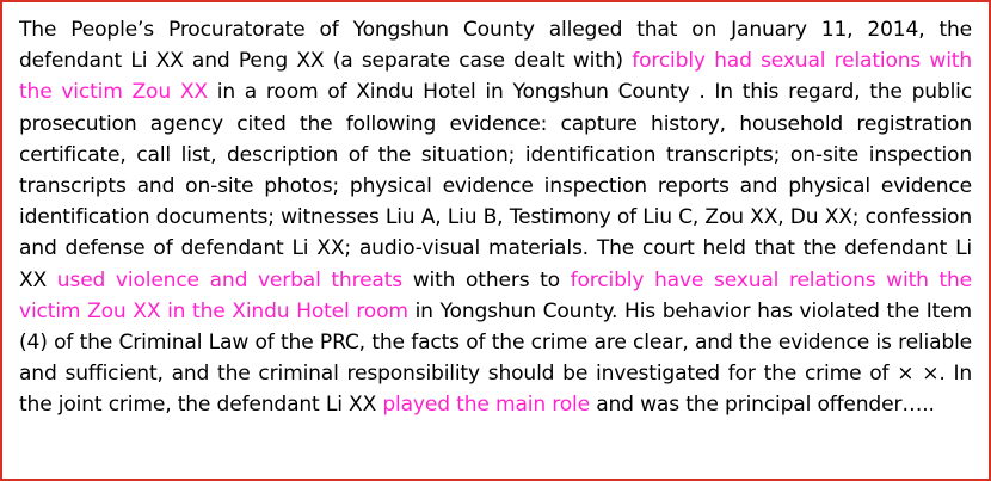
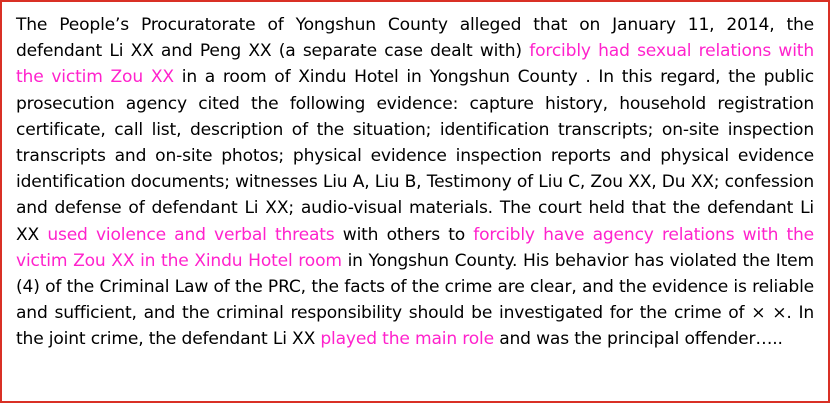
- The People’s Procuratorate of Yongshun County alleged that on January 11, 2014, the defendant Li XX and Peng XX (a separate case dealt with) forcibly had sexual relations with the victim Zou XX in a room of Xindu Hotel in Yongshun County . In this regard, the public prosecution agency cited the following evidence: capture history, household registration certificate, call list, description of the situation; identification transcripts; on-site inspection transcripts and on-site photos; physical evidence inspection reports and physical evidence identification documents; witnesses Liu A, Liu B, Testimony of Liu C, Zou XX, Du XX; confession and defense of defendant Li XX; audio-visual materials. The court held that the defendant Li XX used violence and verbal threats with others to forcibly have sexual relations with the victim Zou XX in the Xindu Hotel room in Yongshun County. His behavior has violated the Item (4) of the Criminal Law of the PRC, the facts of the crime are clear, and the evidence is reliable and sufficient, and the criminal responsibility should be investigated for the crime of × ×. In the joint crime, the defendant Li XX played the main role and was the principal offender…..
+ The People’s Procuratorate of Yongshun County alleged that on January 11, 2014, the defendant Li XX and Peng XX (a separate case dealt with) forcibly had sexual relations with the victim Zou XX in a room of Xindu Hotel in Yongshun County . In this regard, the public prosecution agency cited the following evidence: capture history, household registration certificate, call list, description of the situation; identification transcripts; on-site inspection transcripts and on-site photos; physical evidence inspection reports and physical evidence identification documents; witnesses Liu A, Liu B, Testimony of Liu C, Zou XX, Du XX; confession and defense of defendant Li XX; audio-visual materials. The court held that the defendant Li XX used violence and verbal threats with others to forcibly have agency relations with the victim Zou XX in the Xindu Hotel room in Yongshun County. His behavior has violated the Item (4) of the Criminal Law of the PRC, the facts of the crime are clear, and the evidence is reliable and sufficient, and the criminal responsibility should be investigated for the crime of × ×. In the joint crime, the defendant Li XX played the main role and was the principal offender…..
